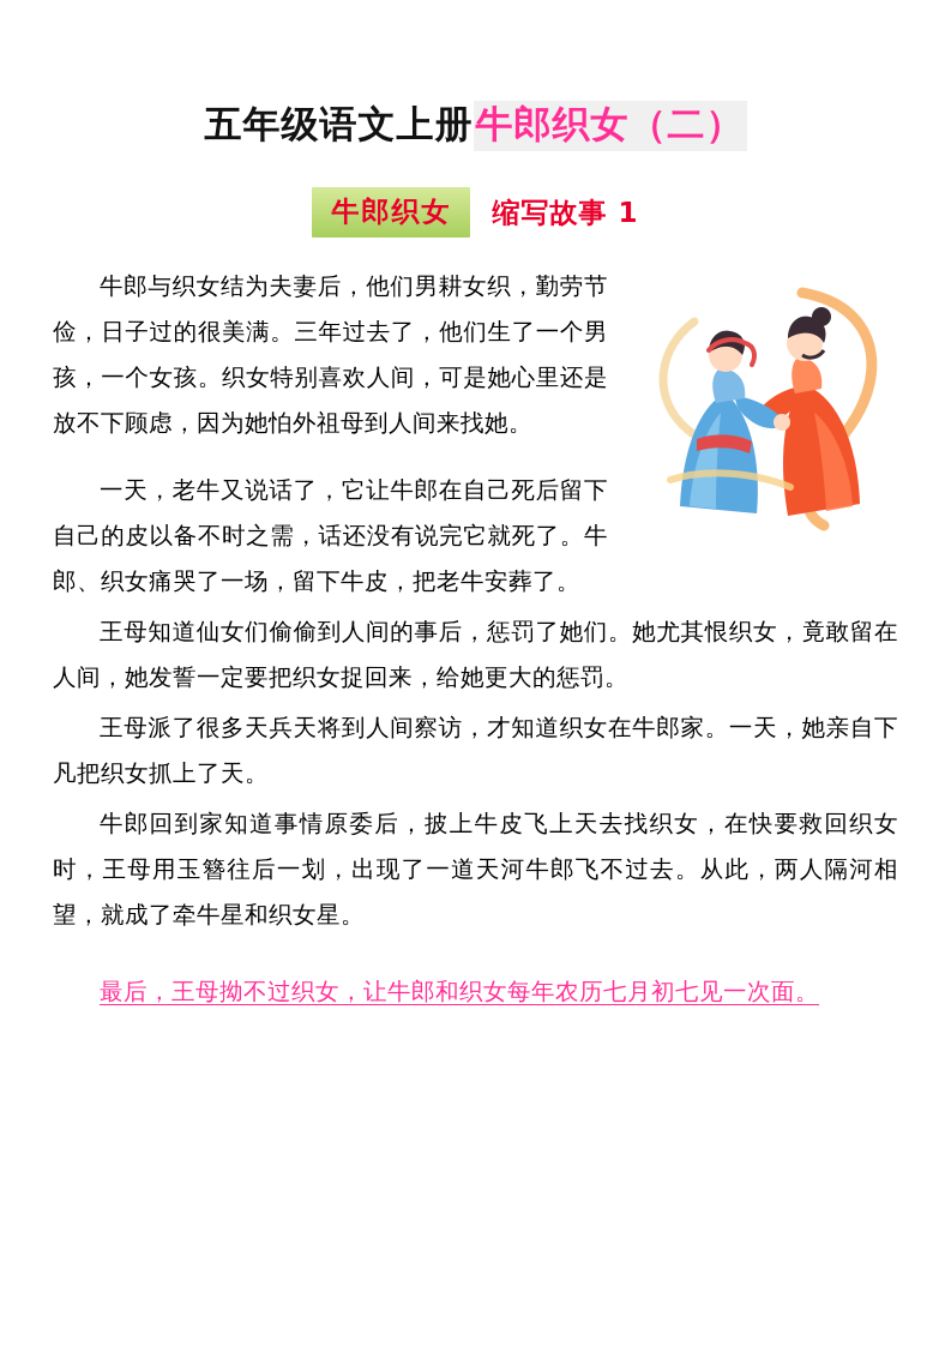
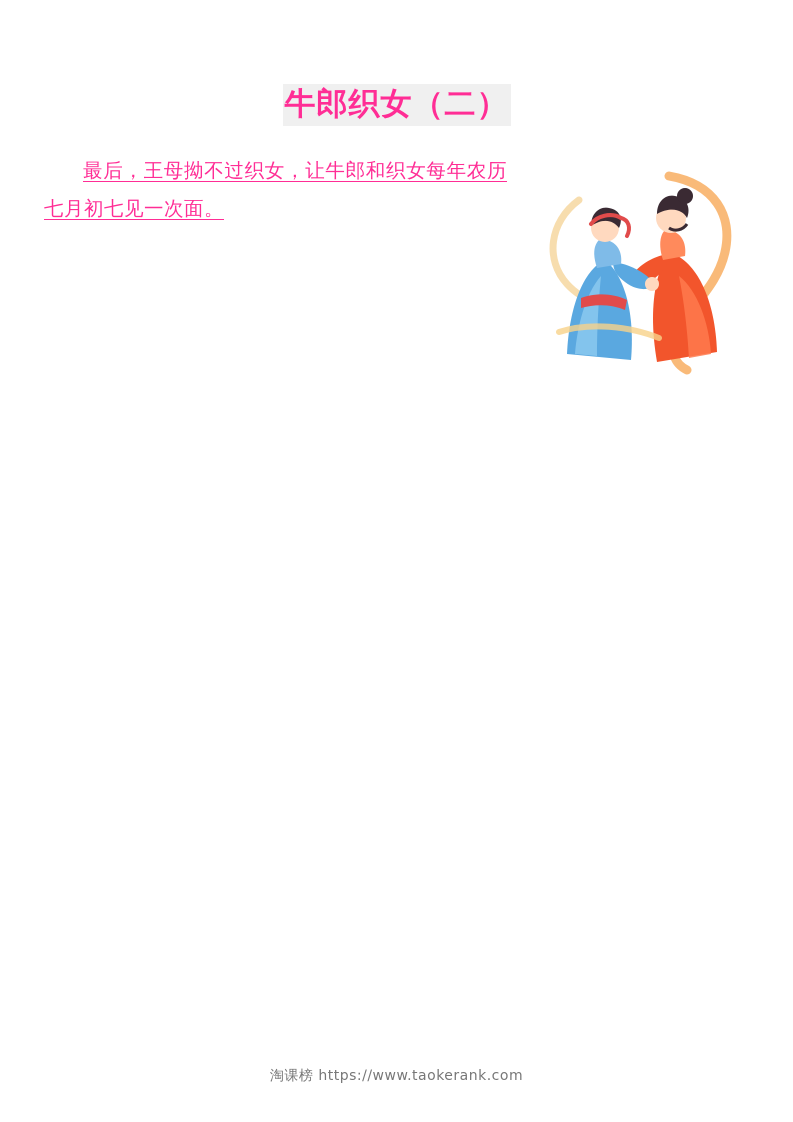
- 五年级语文上册
  牛郎织女（二）
- 牛郎织女
- 缩写故事 1
- 牛郎与织女结为夫妻后，他们男耕女织，勤劳节俭，日子过的很美满。三年过去了，他们生了一个男孩，一个女孩。织女特别喜欢人间，可是她心里还是放不下顾虑，因为她怕外祖母到人间来找她。
- 一天，老牛又说话了，它让牛郎在自己死后留下自己的皮以备不时之需，话还没有说完它就死了。牛郎、织女痛哭了一场，留下牛皮，把老牛安葬了。
- 王母知道仙女们偷偷到人间的事后，惩罚了她们。她尤其恨织女，竟敢留在人间，她发誓一定要把织女捉回来，给她更大的惩罚。
- 王母派了很多天兵天将到人间察访，才知道织女在牛郎家。一天，她亲自下凡把织女抓上了天。
- 牛郎回到家知道事情原委后，披上牛皮飞上天去找织女，在快要救回织女时，王母用玉簪往后一划，出现了一道天河牛郎飞不过去。从此，两人隔河相望，就成了牵牛星和织女星。
  最后，王母拗不过织女，让牛郎和织女每年农历七月初七见一次面。
+ 淘课榜 https://www.taokerank.com
